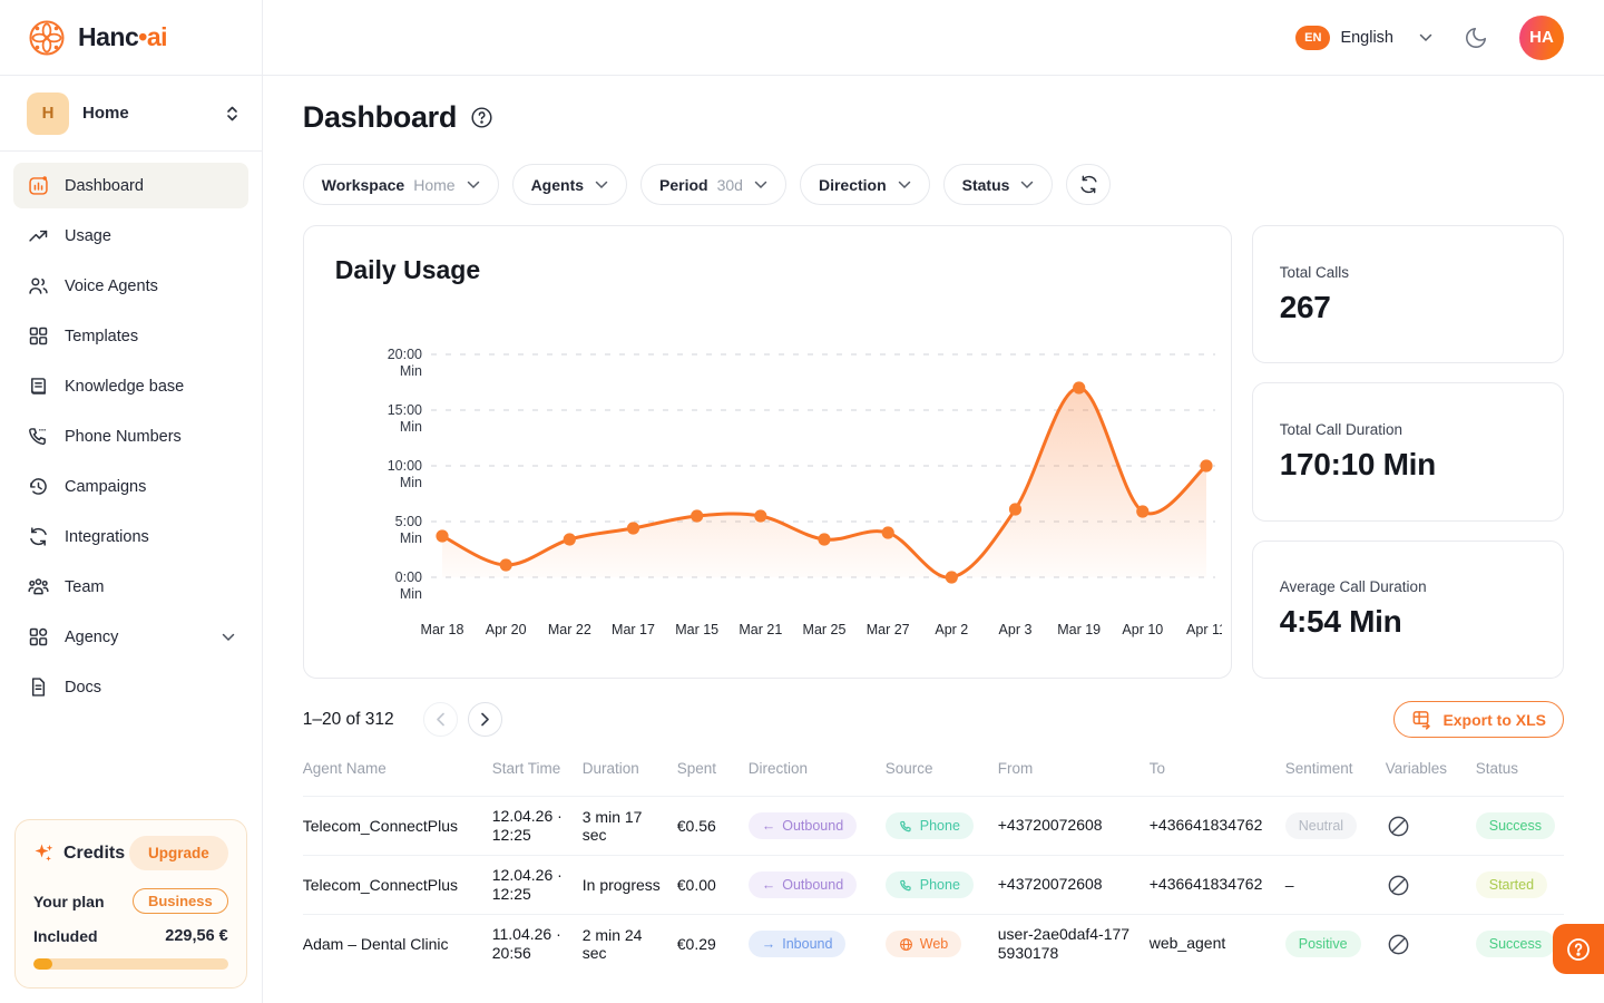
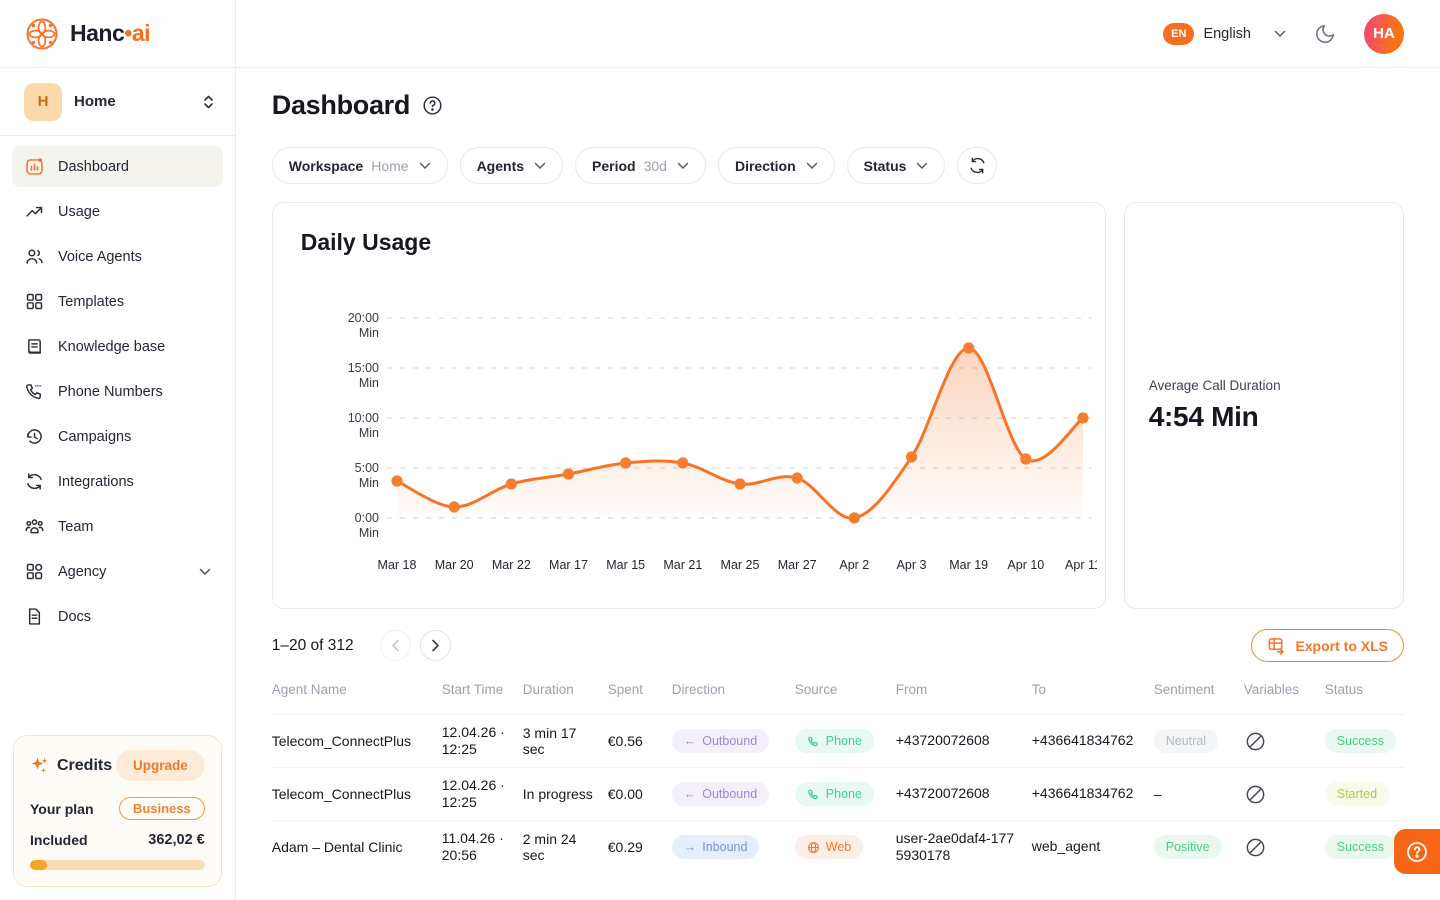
  Hanc•ai
  H
  Home
  Dashboard
  Usage
  Voice Agents
  Templates
  Knowledge base
  Phone Numbers
  Campaigns
  Integrations
  Team
  Agency
  Docs
  Credits
  Upgrade
  Your plan
  Business
  Included
- 229,56 €
+ 362,02 €
  EN
  English
  HA
  Dashboard
  Workspace
  Home
  Agents
  Period
  30d
  Direction
  Status
  Daily Usage
  0:00
  Min
  5:00
  Min
  10:00
  Min
  15:00
  Min
  20:00
  Min
  Mar 18
- Apr 20
+ Mar 20
  Mar 22
  Mar 17
  Mar 15
  Mar 21
  Mar 25
  Mar 27
  Apr 2
  Apr 3
  Mar 19
  Apr 10
  Apr 1
- Total Calls
- 267
- Total Call Duration
- 170:10 Min
  Average Call Duration
  4:54 Min
  1–20 of 312
  Export to XLS
  Agent Name
  Start Time
  Duration
  Spent
  Direction
  Source
  From
  To
  Sentiment
  Variables
  Status
  Telecom_ConnectPlus
  12.04.26 · 12:25
  3 min 17 sec
  €0.56
  ←
  Outbound
  Phone
  +43720072608
  +436641834762
  Neutral
  Success
  Telecom_ConnectPlus
  12.04.26 · 12:25
  In progress
  €0.00
  ←
  Outbound
  Phone
  +43720072608
  +436641834762
  –
  Started
  Adam – Dental Clinic
  11.04.26 · 20:56
  2 min 24 sec
  €0.29
  →
  Inbound
  Web
  user-2ae0daf4-1775930178
  web_agent
  Positive
  Success
